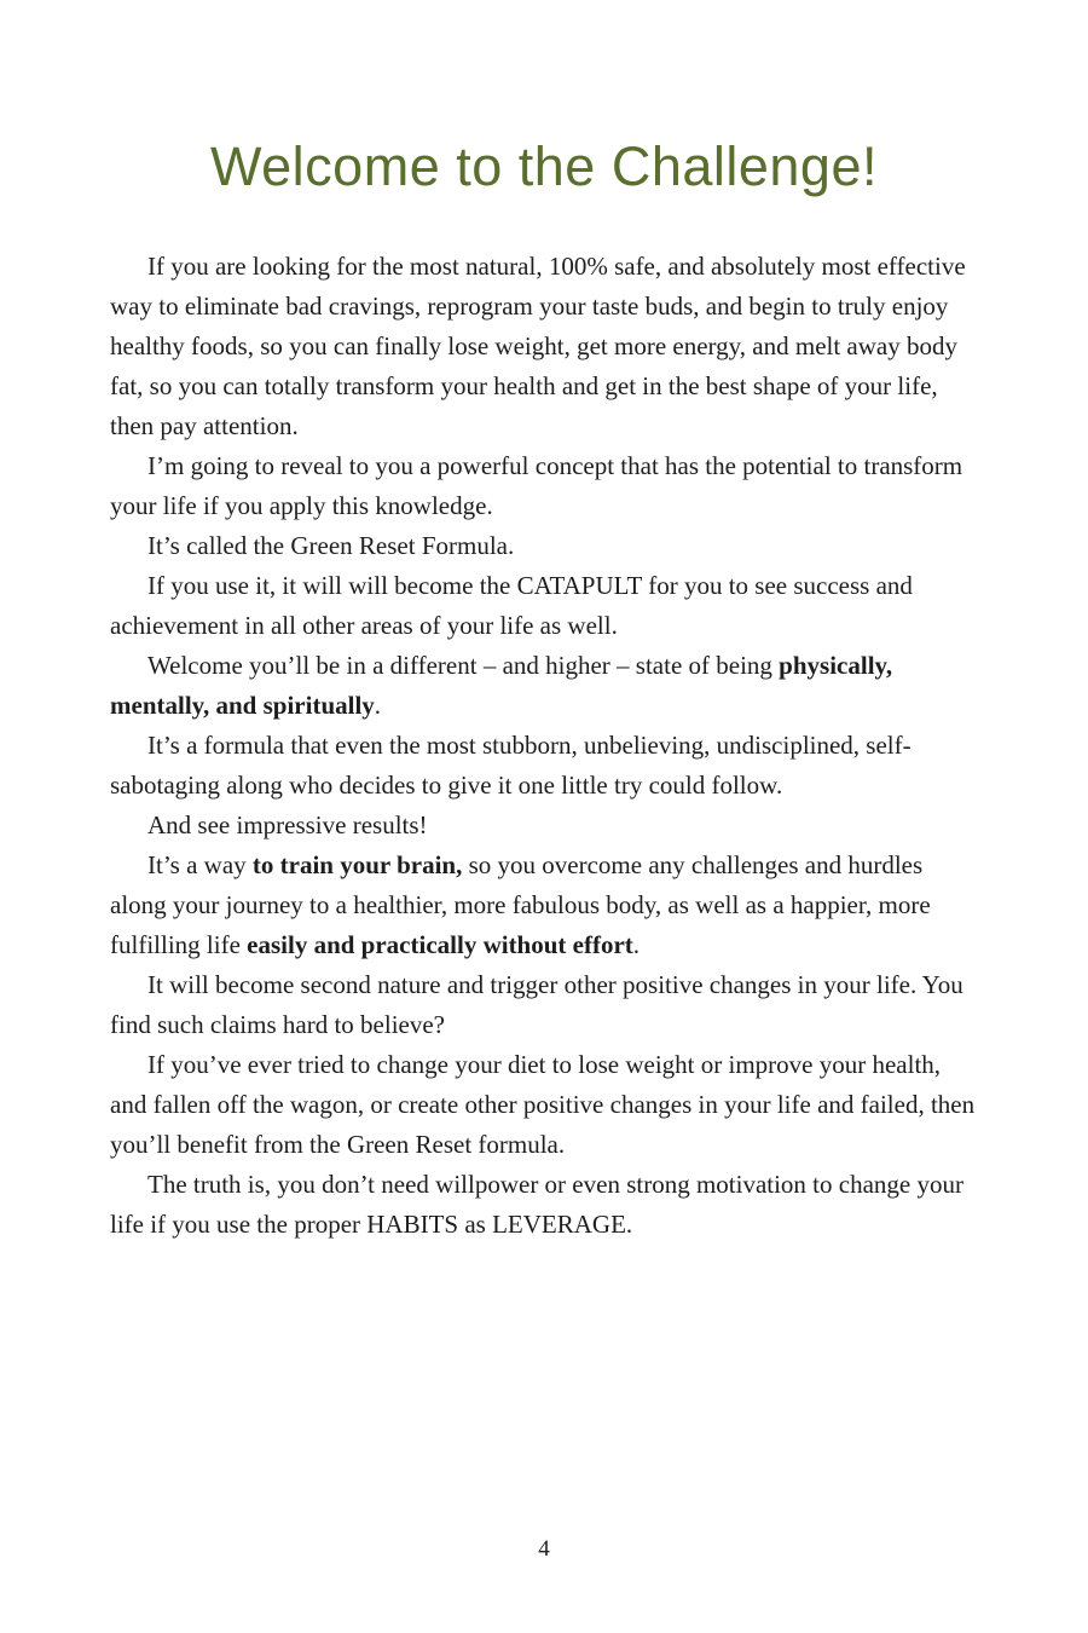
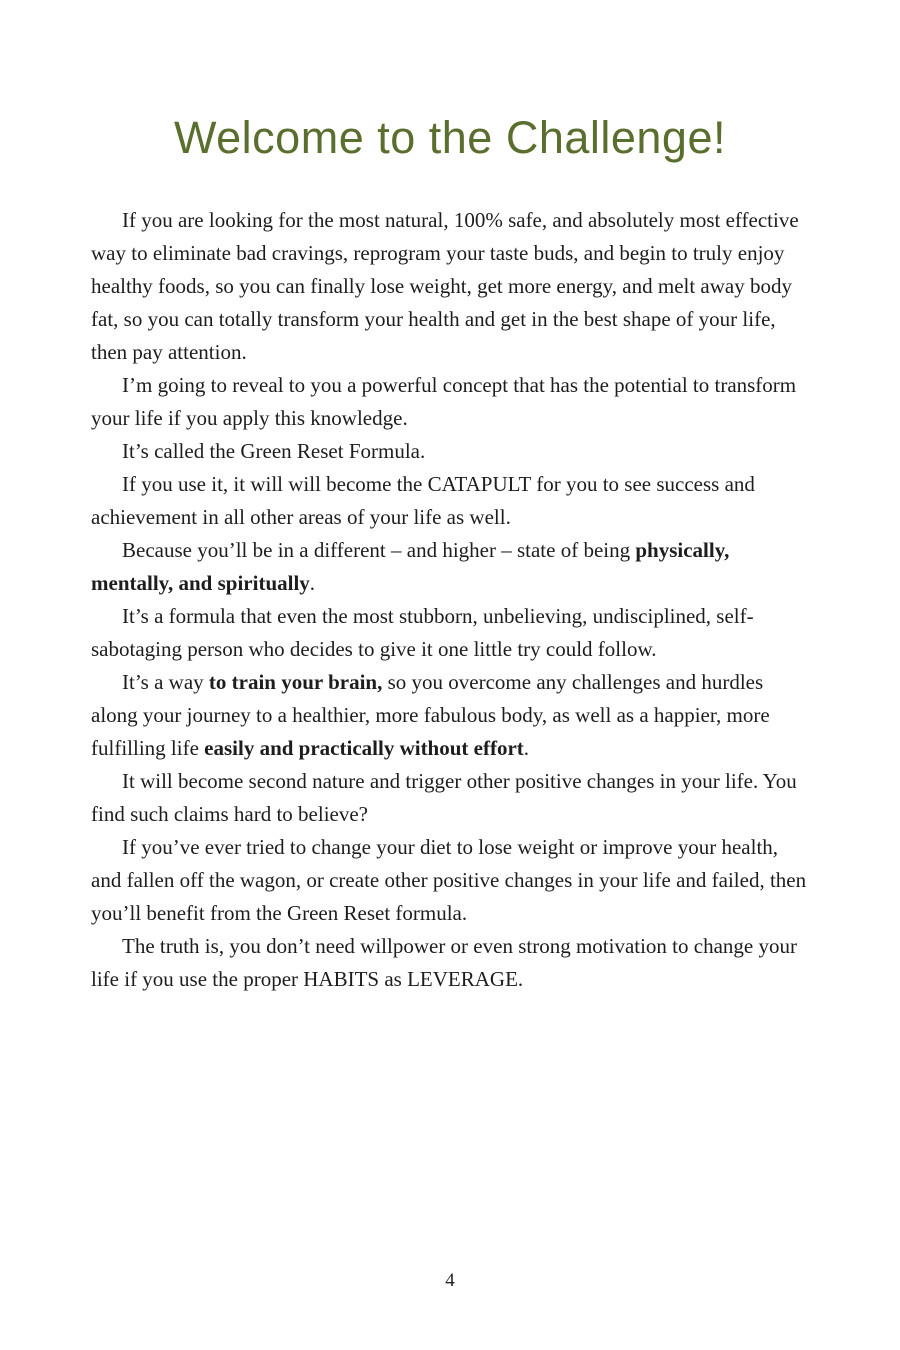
  Welcome to the Challenge!
  If you are looking for the most natural, 100% safe, and absolutely most effective way to eliminate bad cravings, reprogram your taste buds, and begin to truly enjoy healthy foods, so you can finally lose weight, get more energy, and melt away body fat, so you can totally transform your health and get in the best shape of your life, then pay attention.
  I’m going to reveal to you a powerful concept that has the potential to transform your life if you apply this knowledge.
  It’s called the Green Reset Formula.
  If you use it, it will will become the CATAPULT for you to see success and achievement in all other areas of your life as well.
- Welcome you’ll be in a different – and higher – state of being physically, mentally, and spiritually.
+ Because you’ll be in a different – and higher – state of being physically, mentally, and spiritually.
- It’s a formula that even the most stubborn, unbelieving, undisciplined, self-sabotaging along who decides to give it one little try could follow.
+ It’s a formula that even the most stubborn, unbelieving, undisciplined, self-sabotaging person who decides to give it one little try could follow.
- And see impressive results!
  It’s a way to train your brain, so you overcome any challenges and hurdles along your journey to a healthier, more fabulous body, as well as a happier, more fulfilling life easily and practically without effort.
  It will become second nature and trigger other positive changes in your life. You find such claims hard to believe?
  If you’ve ever tried to change your diet to lose weight or improve your health, and fallen off the wagon, or create other positive changes in your life and failed, then you’ll benefit from the Green Reset formula.
  The truth is, you don’t need willpower or even strong motivation to change your life if you use the proper HABITS as LEVERAGE.
  4
